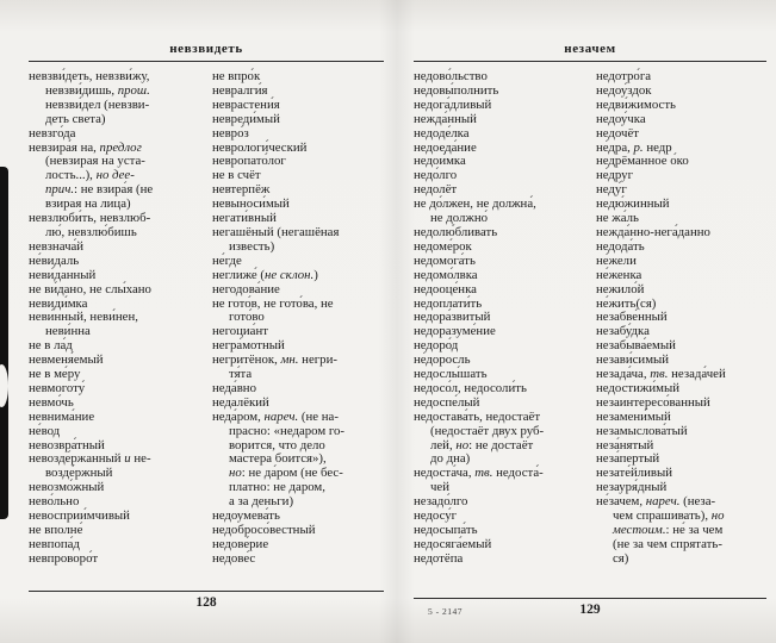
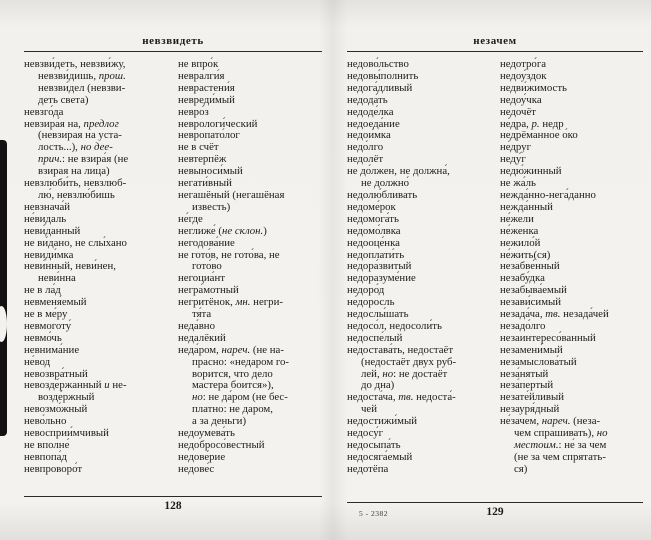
  невзвидеть
  невзви́деть, невзви́жу,
  невзви́дишь, прош.
  невзви́дел (невзви-
  деть света)
  невзго́да
  невзира́я на, предлог
  (невзирая на уста-
  лость...), но дее-
  прич.: не взира́я (не
  взирая на лица)
  невзлюби́ть, невзлюб-
  лю́, невзлю́бишь
  невзнача́й
  не́видаль
  неви́данный
  не ви́дано, не слы́хано
  невиди́мка
  неви́нный, неви́нен,
  неви́нна
  не в ла́д
  невменя́емый
  не в ме́ру
  невмоготу́
  невмо́чь
  невнима́ние
  не́вод
  невозвра́тный
  невозде́ржанный и не-
  возде́ржный
  невозмо́жный
  нево́льно
  невосприи́мчивый
  не вполне́
  невпопа́д
  невпроворо́т
  не впро́к
  невралги́я
  неврастени́я
  невреди́мый
  невро́з
  неврологи́ческий
  невропато́лог
  не в счёт
  невтерпёж
  невыноси́мый
  негати́вный
  негашёный (негашёная
  известь)
  не́где
  неглиже́ (не склон.)
  негодова́ние
  не гото́в, не гото́ва, не
  гото́во
  негоциа́нт
  негра́мотный
  негритёнок, мн. негри-
  тя́та
  неда́вно
  недалёкий
  неда́ром, нареч. (не на-
  прасно: «недаром го-
  ворится, что дело
  мастера боится»),
  но: не да́ром (не бес-
  платно: не даром,
  а за деньги)
  недоумева́ть
  недобросо́вестный
  недове́рие
  недове́с
  128
  незачем
  недово́льство
  недовы́полнить
  недога́дливый
- нежда́нный
+ недода́ть
  недоде́лка
  недоеда́ние
  недои́мка
  недо́лго
  недолёт
  не до́лжен, не должна́,
  не должно́
  недолю́бливать
  недоме́рок
  недомога́ть
  недомо́лвка
  недооце́нка
  недоплати́ть
  недора́звитый
  недоразуме́ние
  недоро́д
  не́доросль
  недослы́шать
  недосо́л, недосоли́ть
  недоспе́лый
  недостава́ть, недостаёт
  (недостаёт двух руб-
  лей, но: не достаёт
  до дна)
  недоста́ча, тв. недоста́-
  чей
- незадо́лго
+ недостижи́мый
  недосу́г
  недосыпа́ть
  недосяга́емый
  недотёпа
  недотро́га
  недоу́здок
  недви́жимость
  недоу́чка
  недочёт
  не́дра, р. недр
  недрёманное о́ко
  не́друг
  неду́г
  недю́жинный
  не жа́ль
  нежда́нно-нега́данно
- недода́ть
+ нежда́нный
  не́жели
  не́женка
  нежило́й
  не́жить(ся)
  незабве́нный
  незабу́дка
  незабыва́емый
  незави́симый
  незада́ча, тв. незада́чей
- недостижи́мый
+ незадо́лго
  незаинтересо́ванный
  незамени́мый
  незамыслова́тый
  неза́нятый
  неза́пертый
  незате́йливый
  незауря́дный
  не́зачем, нареч. (неза-
  чем спрашивать), но
  местоим.: не́ за чем
  (не за чем спрятать-
  ся)
- 5 - 2147
+ 5 - 2382
  129
